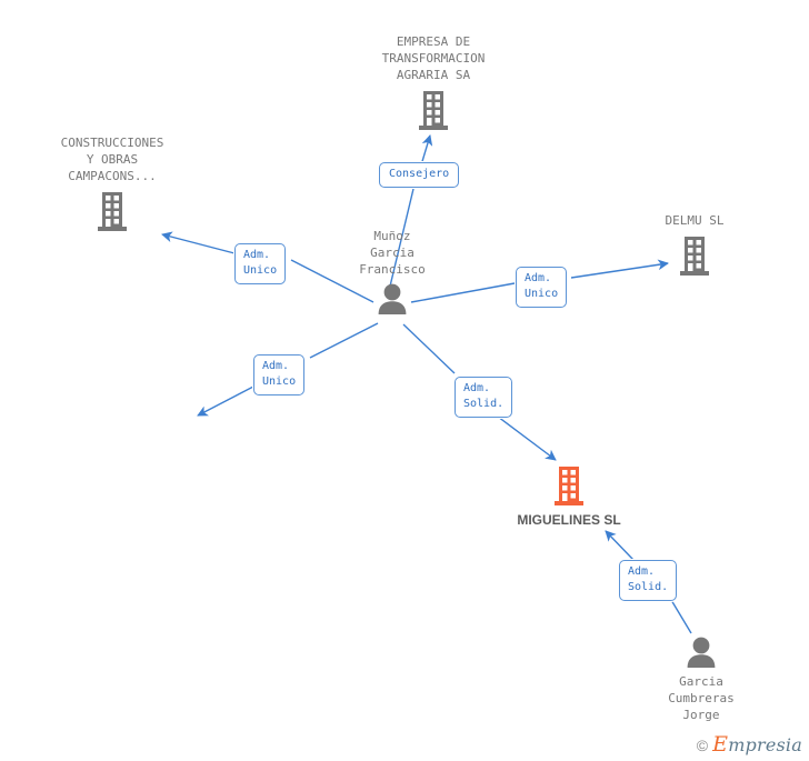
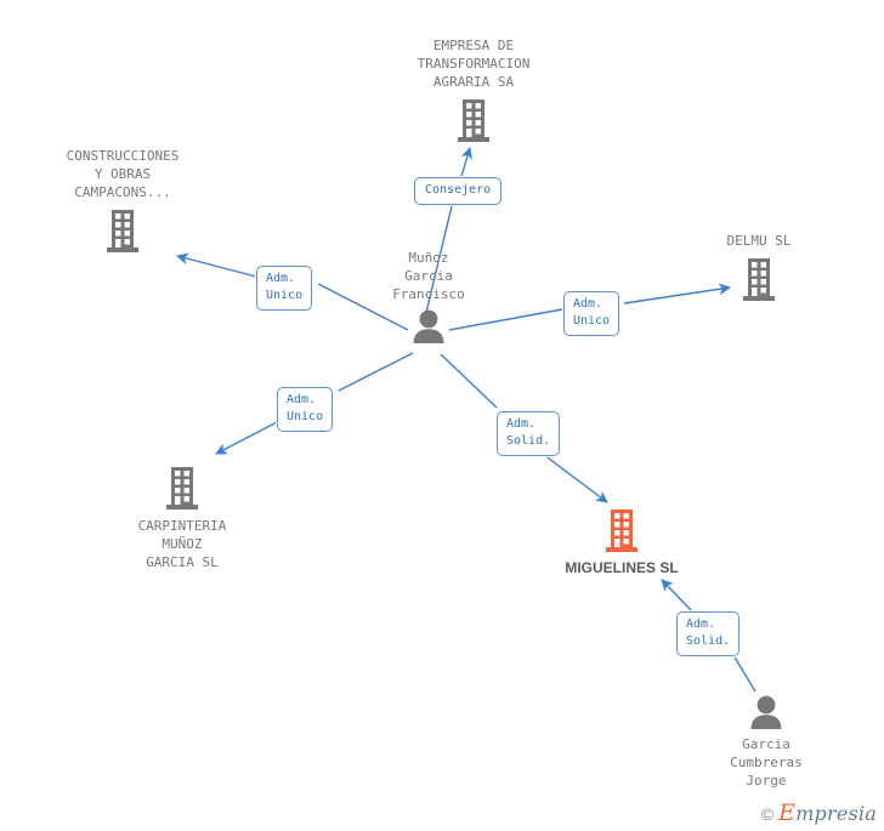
  EMPRESA DE
  TRANSFORMACION
  AGRARIA SA
  CONSTRUCCIONES
  Y OBRAS
  CAMPACONS...
  DELMU SL
  Muñoz
  Garcia
  Francisco
+ CARPINTERIA
+ MUÑOZ
+ GARCIA SL
  MIGUELINES SL
  Garcia
  Cumbreras
  Jorge
  Consejero
  Adm.
  Unico
  Adm.
  Unico
  Adm.
  Unico
  Adm.
  Solid.
  Adm.
  Solid.
  ©
  Empresia
